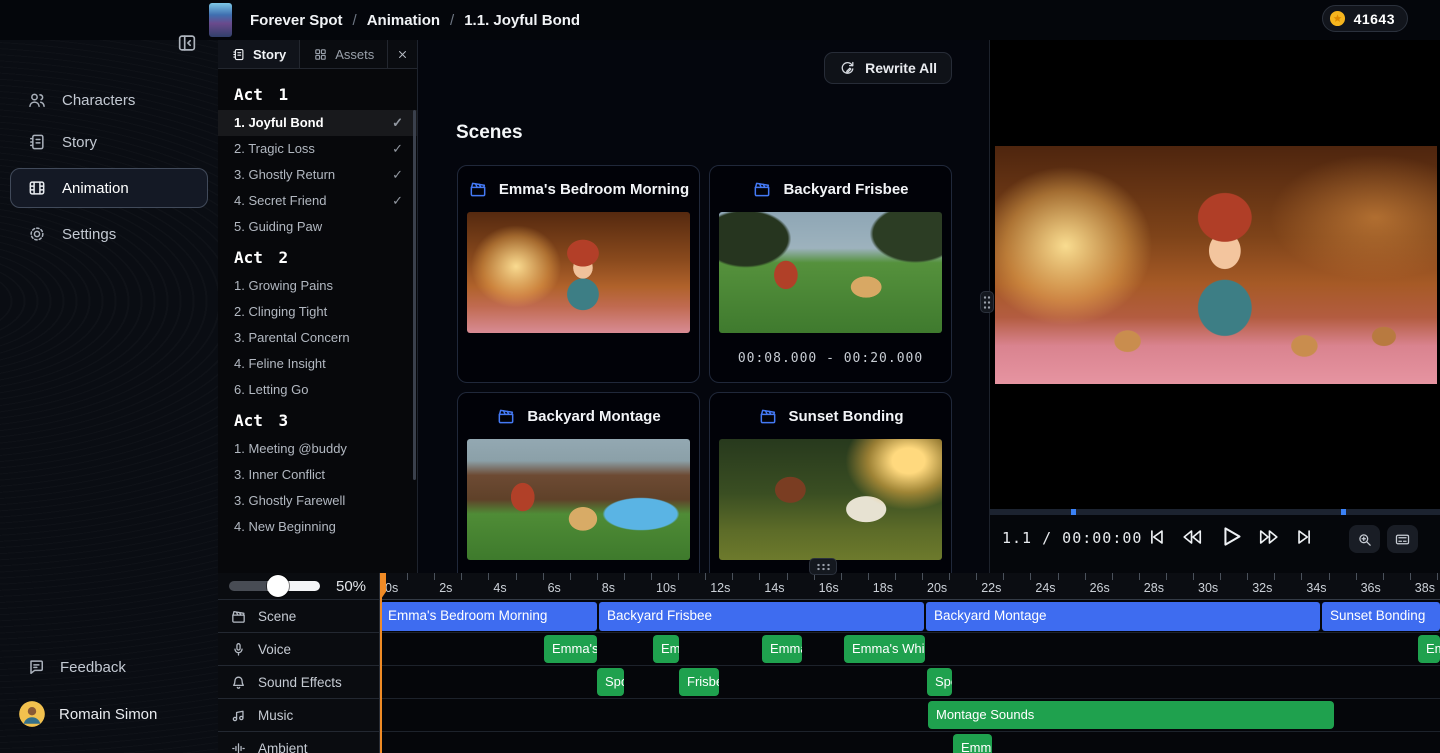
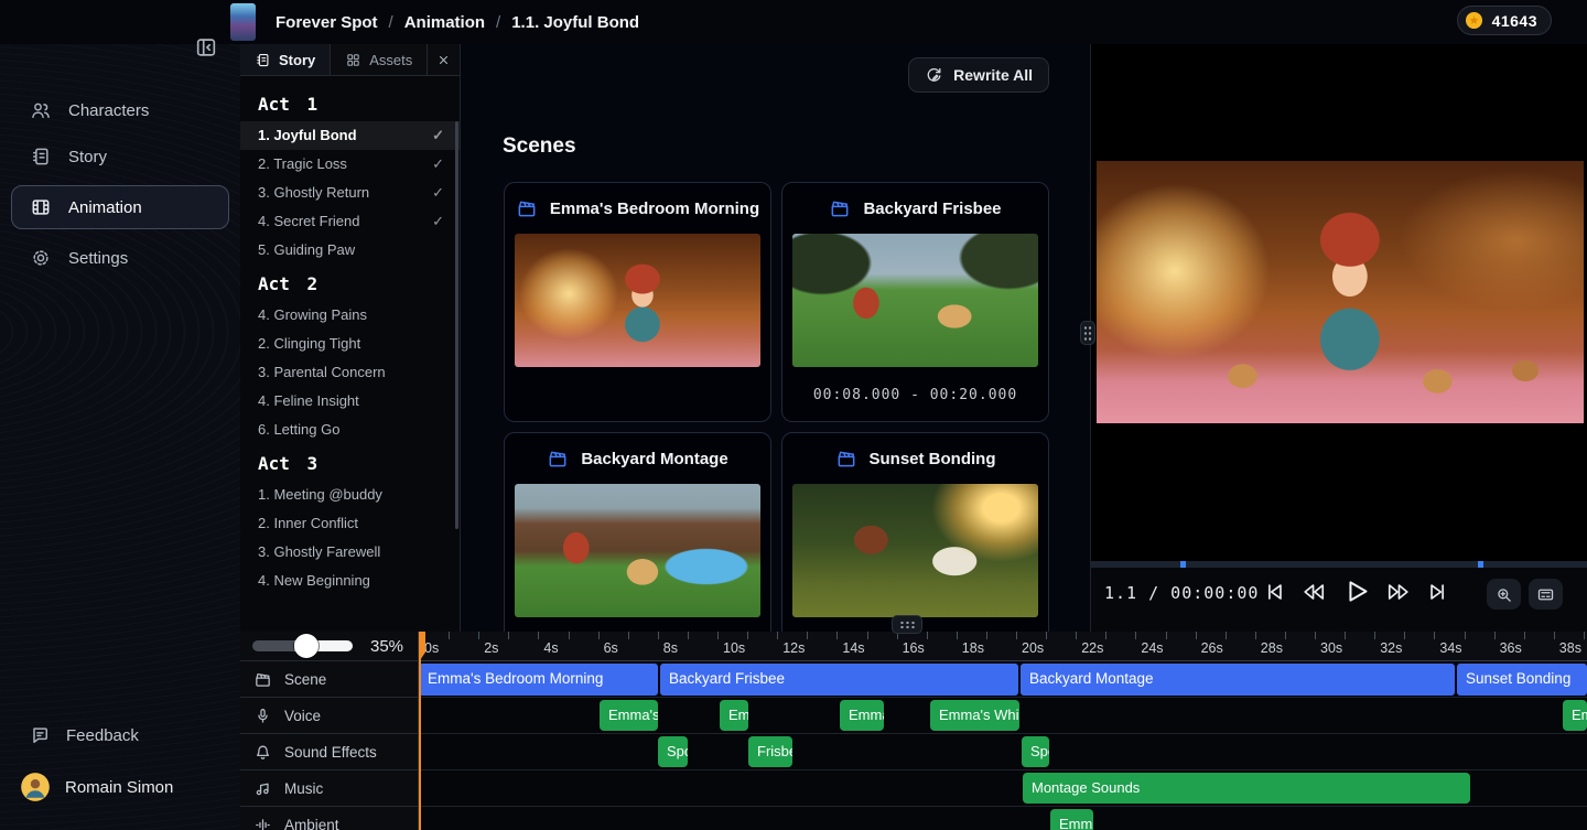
  Characters
  Story
  Animation
  Settings
  Feedback
  Romain Simon
  Forever Spot
  /
  Animation
  /
  1.1. Joyful Bond
  41643
  Story
  Assets
  Act 1
  1. Joyful Bond
  ✓
  2. Tragic Loss
  ✓
  3. Ghostly Return
  ✓
  4. Secret Friend
  ✓
  5. Guiding Paw
  Act 2
- 1. Growing Pains
+ 4. Growing Pains
  2. Clinging Tight
  3. Parental Concern
  4. Feline Insight
  6. Letting Go
  Act 3
  1. Meeting @buddy
- 3. Inner Conflict
+ 2. Inner Conflict
  3. Ghostly Farewell
  4. New Beginning
  Rewrite All
  Scenes
  Emma's Bedroom Morning
  Backyard Frisbee
  00:08.000 - 00:20.000
  Backyard Montage
  Sunset Bonding
  1.1 / 00:00:00
- 50%
+ 35%
  Scene
  Voice
  Sound Effects
  Music
  Ambient
  0s
  2s
  4s
  6s
  8s
  10s
  12s
  14s
  16s
  18s
  20s
  22s
  24s
  26s
  28s
  30s
  32s
  34s
  36s
  38s
  Emma's Bedroom Morning
  Backyard Frisbee
  Backyard Montage
  Sunset Bonding
  Emma's
  Emm
  Emma's Whi
  Frisb
  Montage Sounds
  Emm
